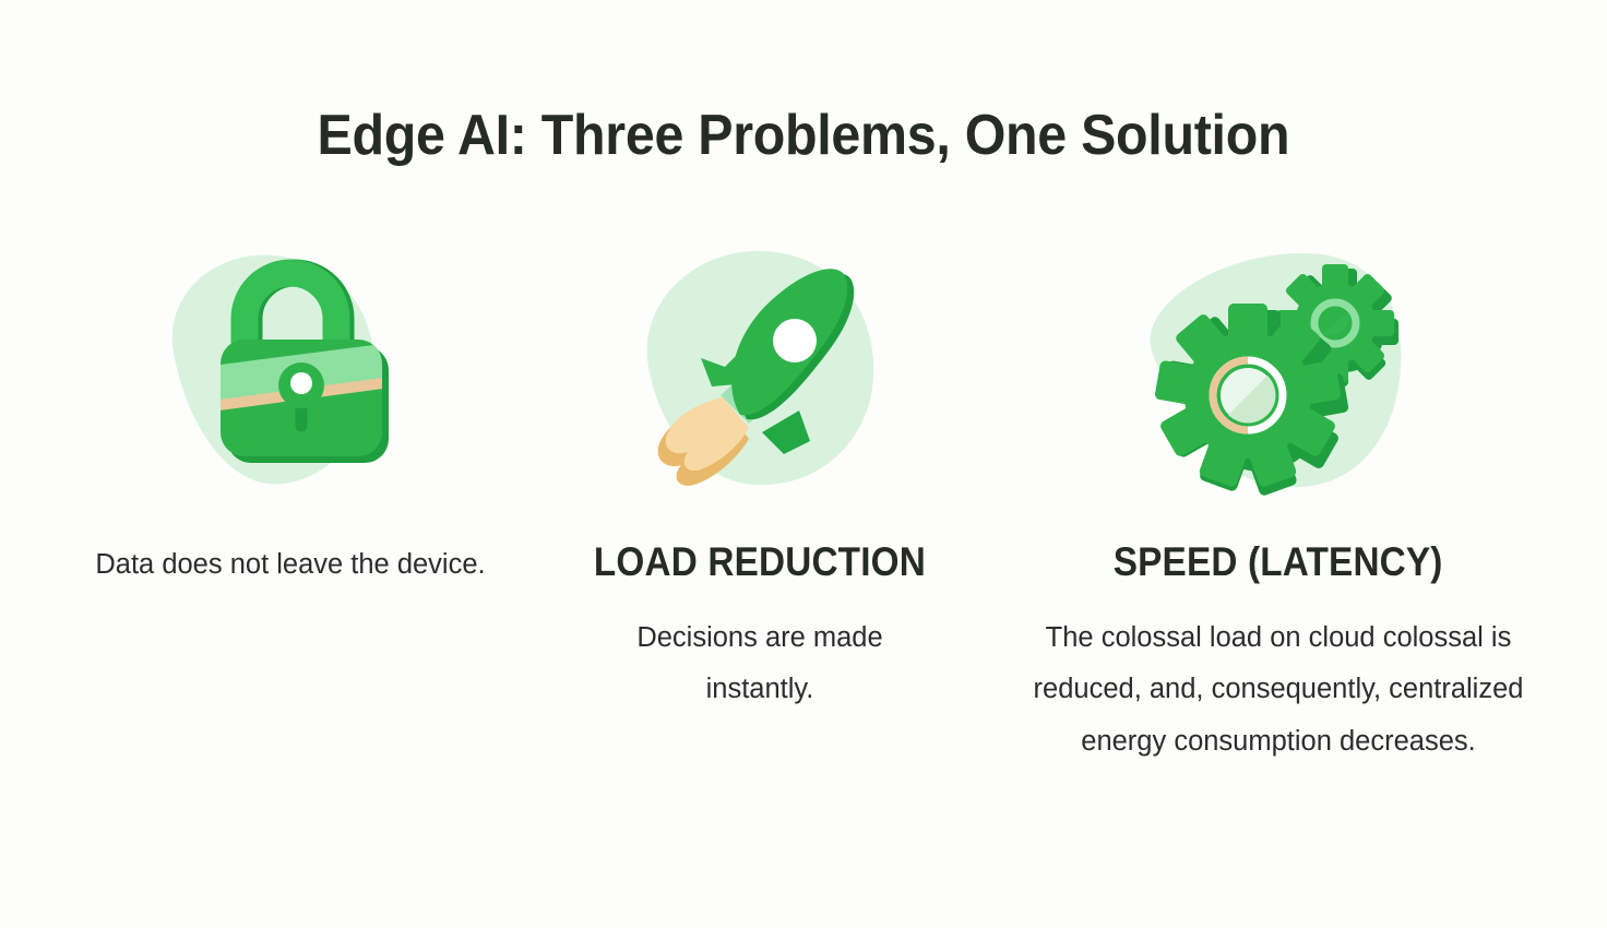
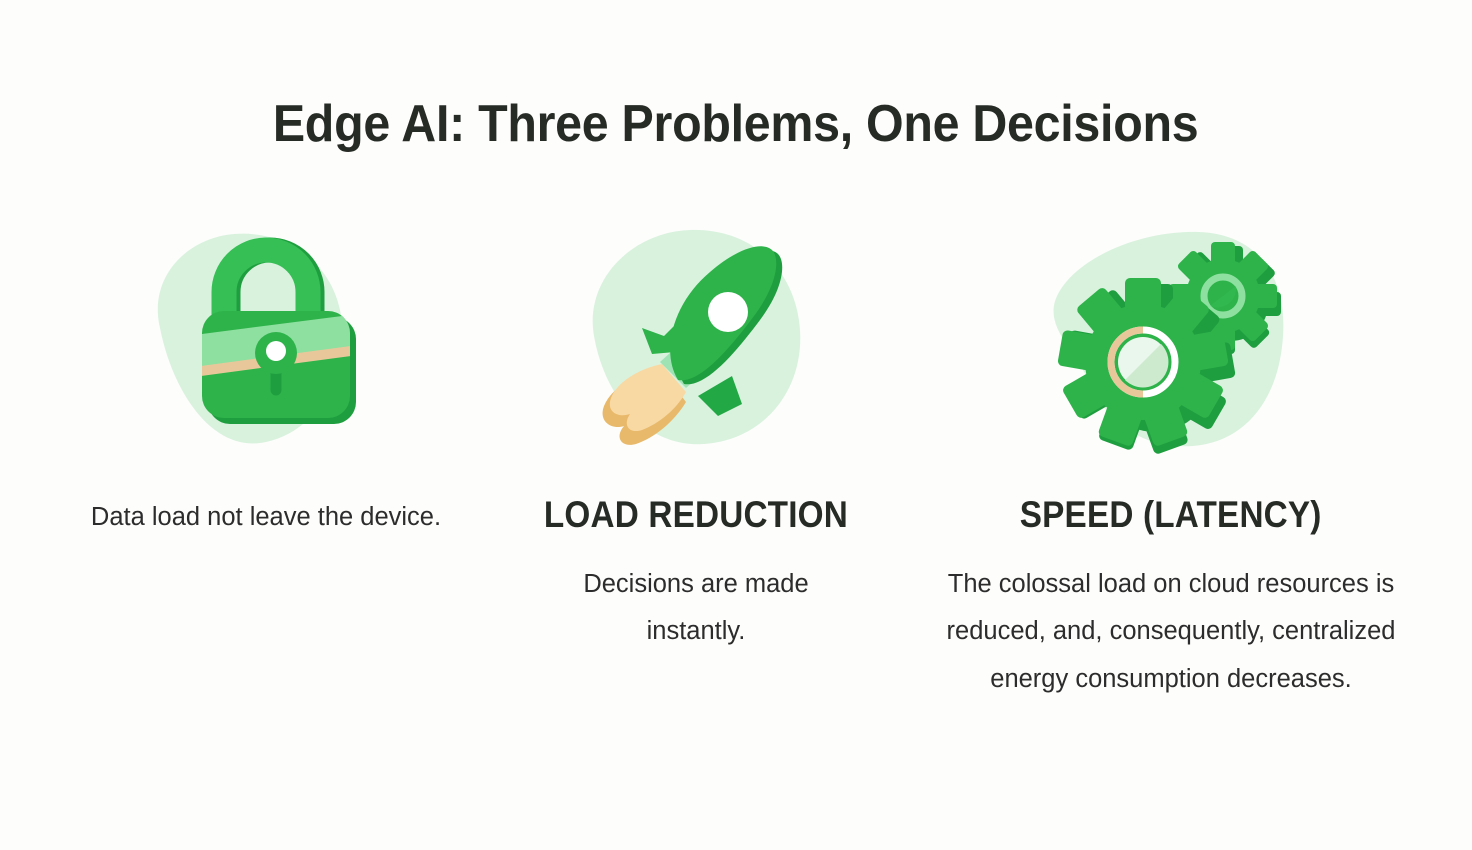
- Edge AI: Three Problems, One Solution
+ Edge AI: Three Problems, One Decisions
- Data does not leave the device.
+ Data load not leave the device.
  LOAD REDUCTION
  Decisions are made instantly.
  SPEED (LATENCY)
- The colossal load on cloud colossal is reduced, and, consequently, centralized energy consumption decreases.
+ The colossal load on cloud resources is reduced, and, consequently, centralized energy consumption decreases.
